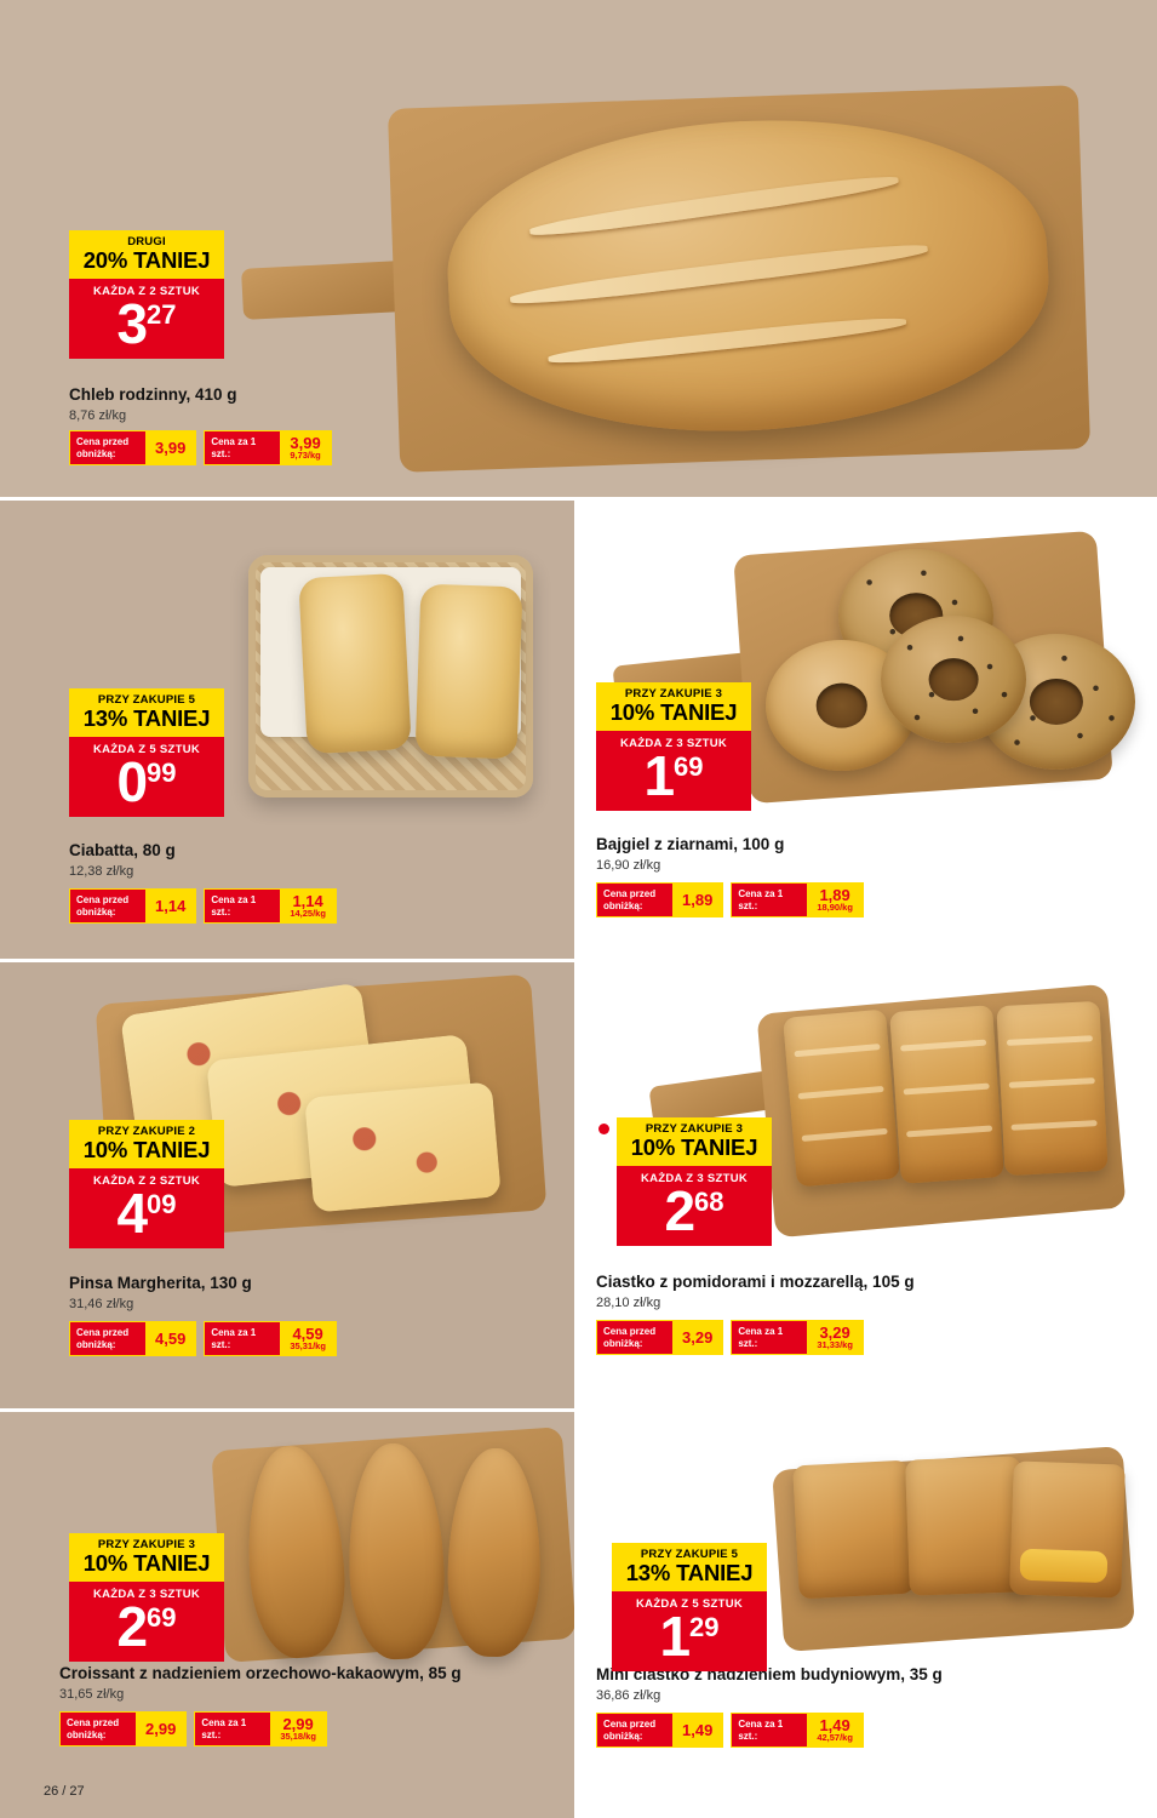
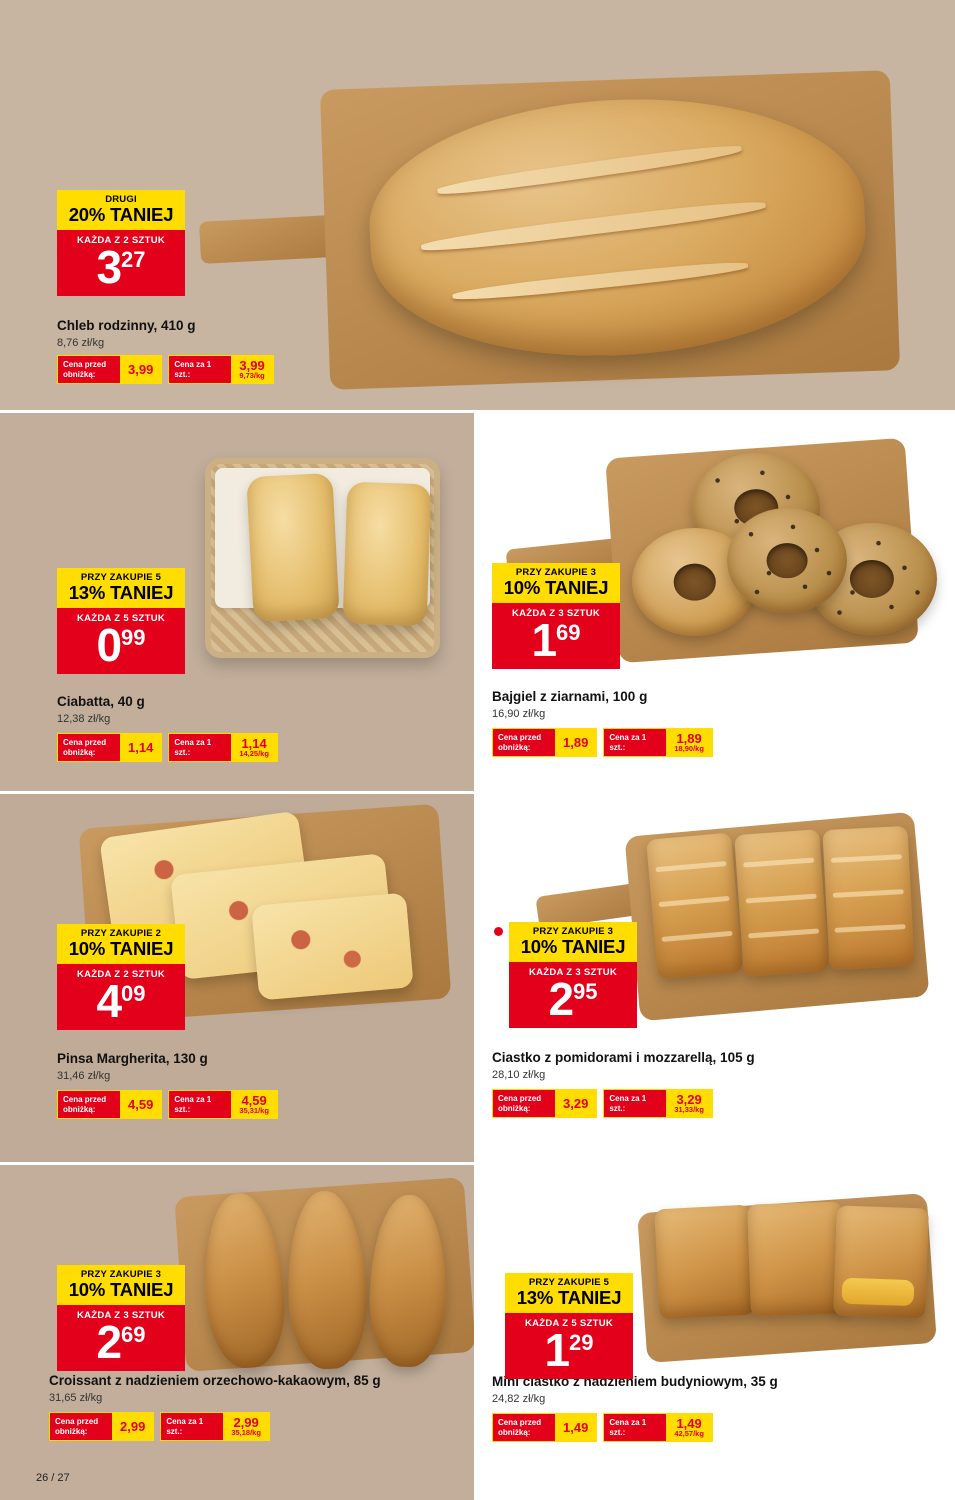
  DRUGI
  20% TANIEJ
  KAŻDA Z 2 SZTUK
  3
  27
  Chleb rodzinny, 410 g
  8,76 zł/kg
  Cena przed obniżką:
  3,99
  Cena za 1 szt.:
  3,99
  9,73/kg
  PRZY ZAKUPIE 5
  13% TANIEJ
  KAŻDA Z 5 SZTUK
  0
  99
- Ciabatta, 80 g
+ Ciabatta, 40 g
  12,38 zł/kg
  Cena przed obniżką:
  1,14
  Cena za 1 szt.:
  1,14
  14,25/kg
  PRZY ZAKUPIE 3
  10% TANIEJ
  KAŻDA Z 3 SZTUK
  1
  69
  Bajgiel z ziarnami, 100 g
  16,90 zł/kg
  Cena przed obniżką:
  1,89
  Cena za 1 szt.:
  1,89
  18,90/kg
  PRZY ZAKUPIE 2
  10% TANIEJ
  KAŻDA Z 2 SZTUK
  4
  09
  Pinsa Margherita, 130 g
  31,46 zł/kg
  Cena przed obniżką:
  4,59
  Cena za 1 szt.:
  4,59
  35,31/kg
  PRZY ZAKUPIE 3
  10% TANIEJ
  KAŻDA Z 3 SZTUK
  2
- 68
+ 95
  Ciastko z pomidorami i mozzarellą, 105 g
  28,10 zł/kg
  Cena przed obniżką:
  3,29
  Cena za 1 szt.:
  3,29
  31,33/kg
  PRZY ZAKUPIE 3
  10% TANIEJ
  KAŻDA Z 3 SZTUK
  2
  69
  Croissant z nadzieniem orzechowo-kakaowym, 85 g
  31,65 zł/kg
  Cena przed obniżką:
  2,99
  Cena za 1 szt.:
  2,99
  35,18/kg
  PRZY ZAKUPIE 5
  13% TANIEJ
  KAŻDA Z 5 SZTUK
  1
  29
  Mini ciastko z nadzieniem budyniowym, 35 g
- 36,86 zł/kg
+ 24,82 zł/kg
  Cena przed obniżką:
  1,49
  Cena za 1 szt.:
  1,49
  42,57/kg
  26 / 27
